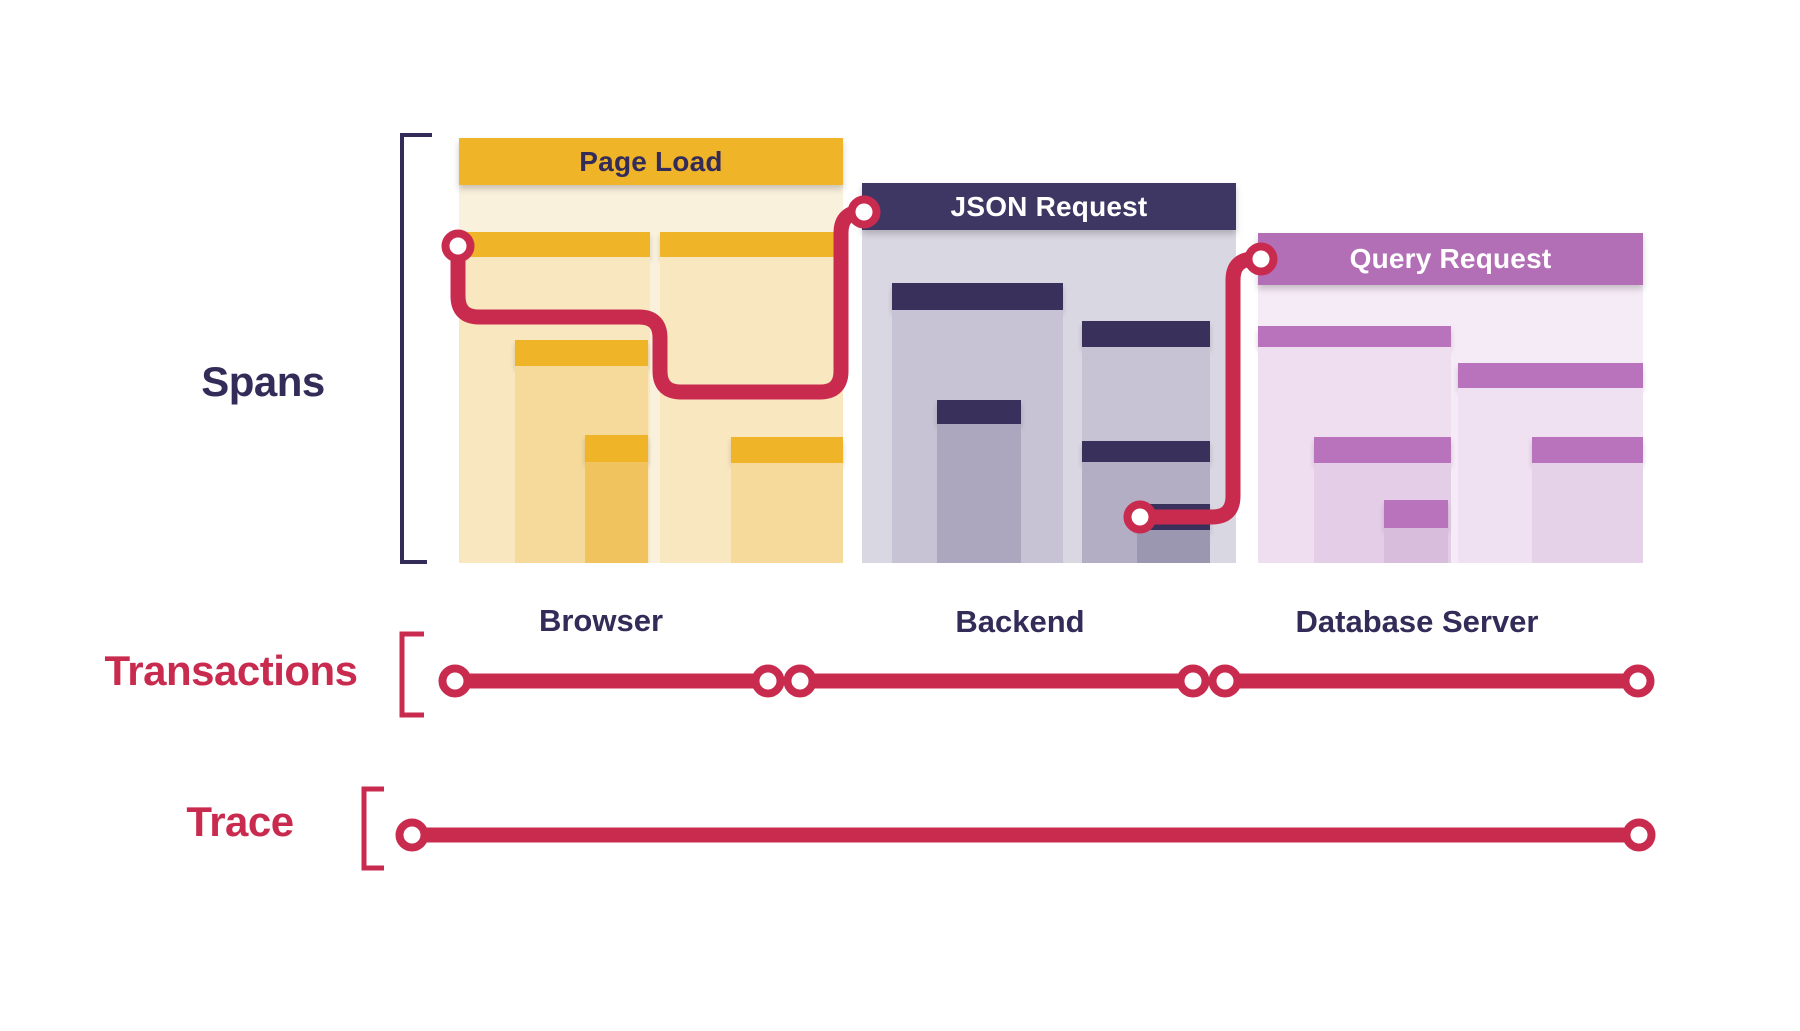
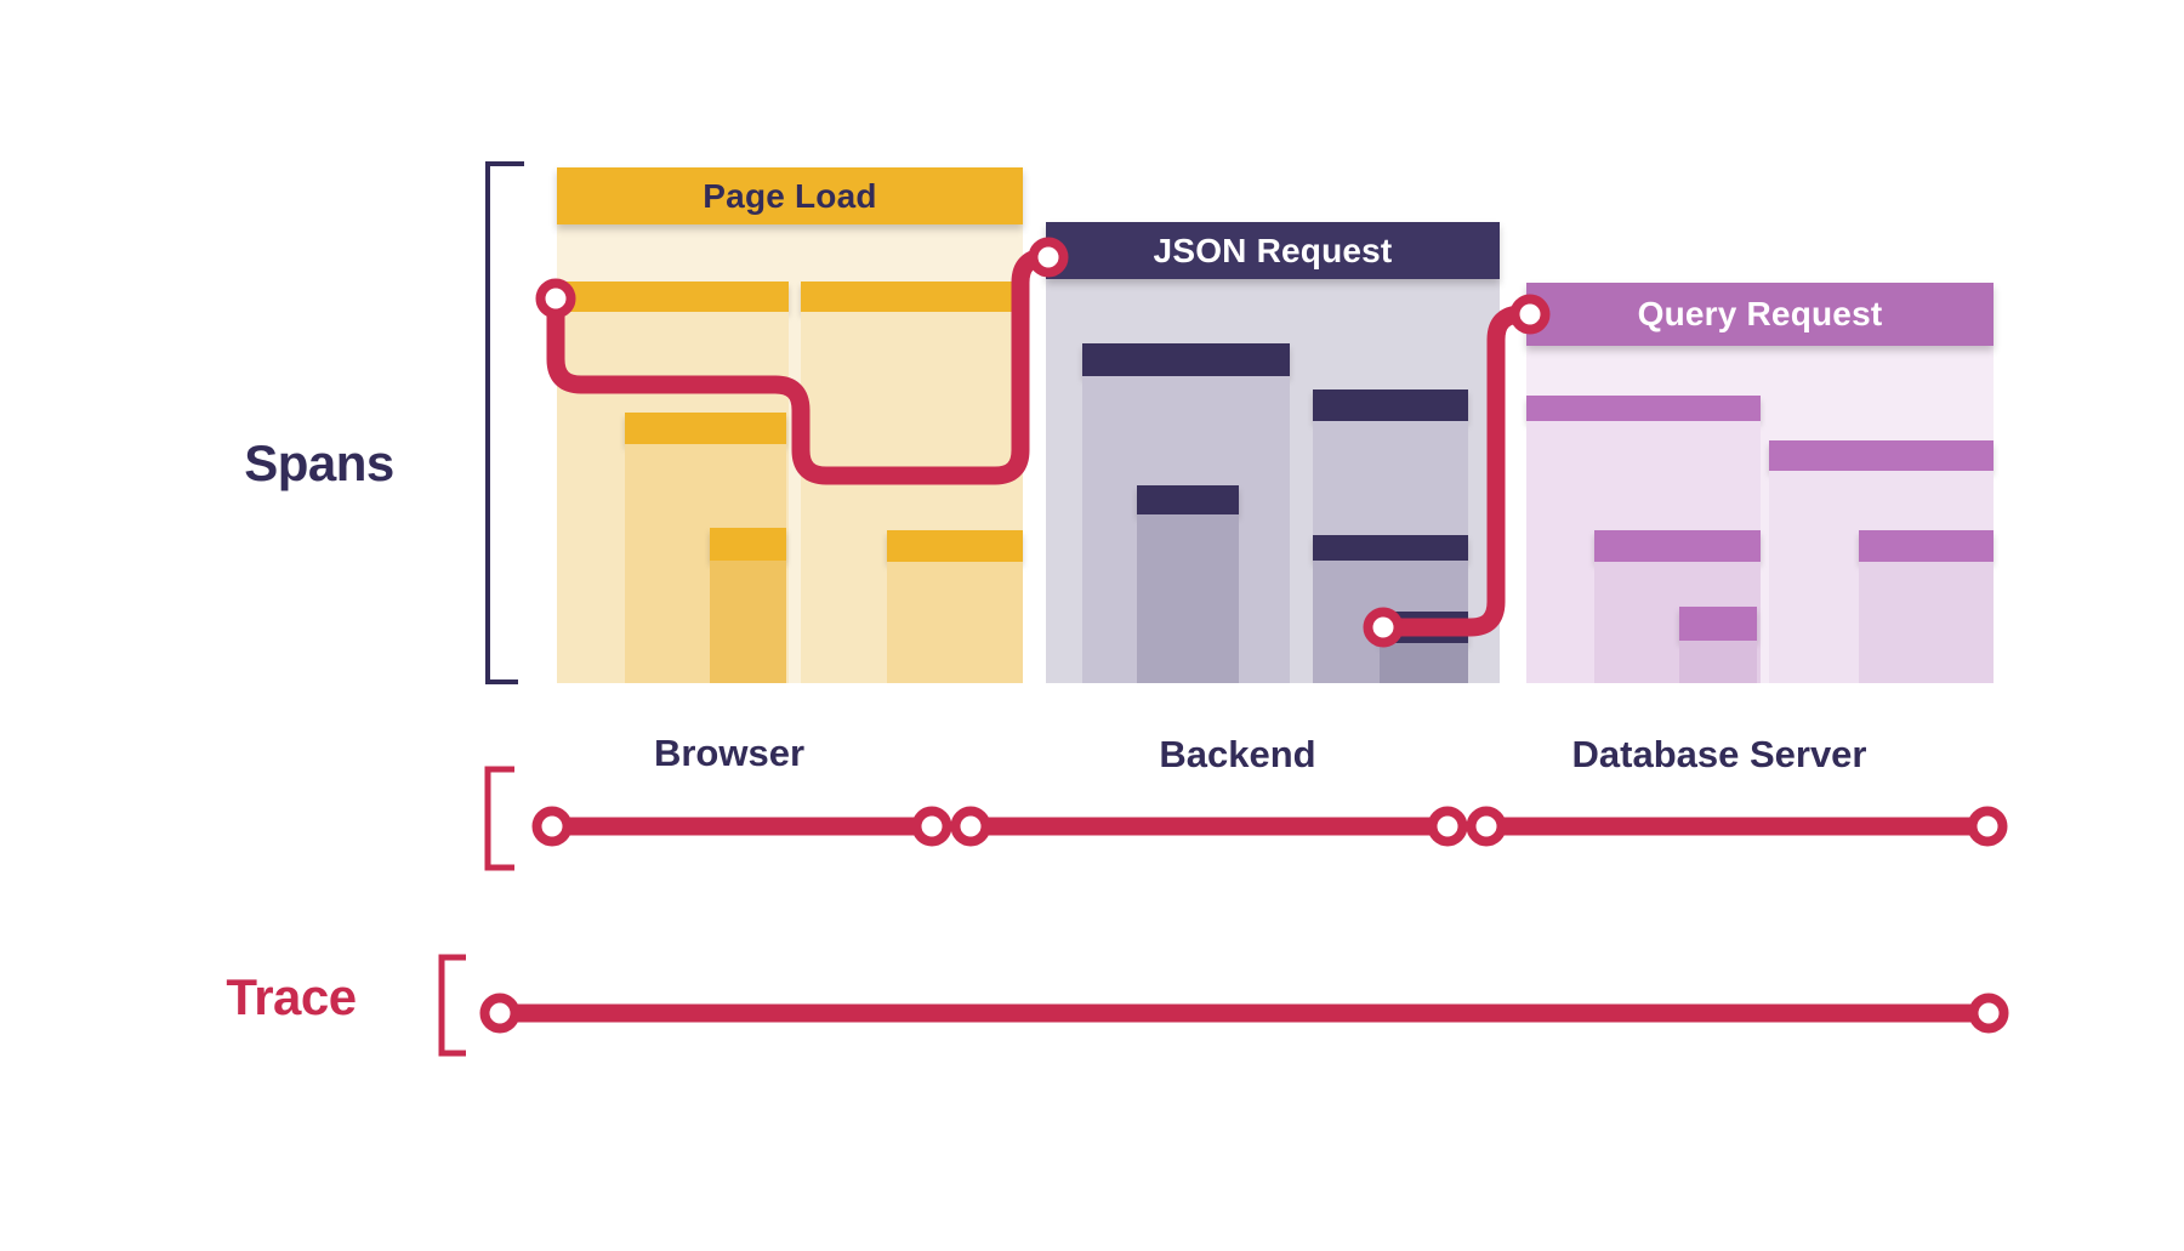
  Page Load
  JSON Request
  Query Request
  Browser
  Backend
  Database Server
  Spans
- Transactions
  Trace
